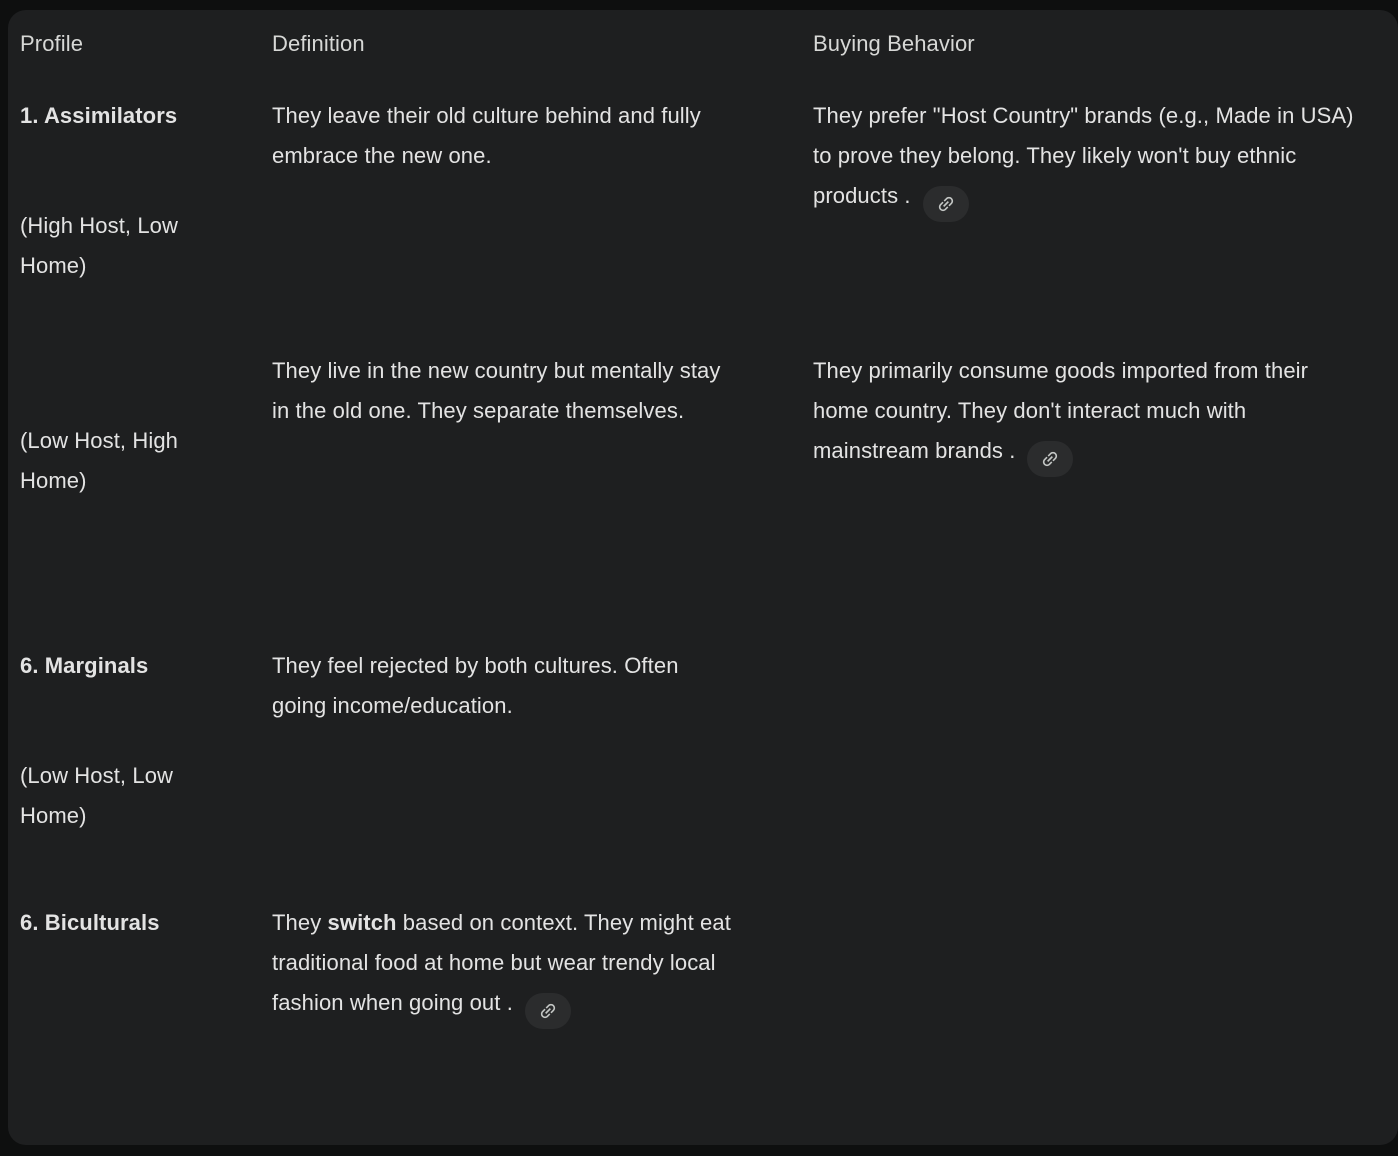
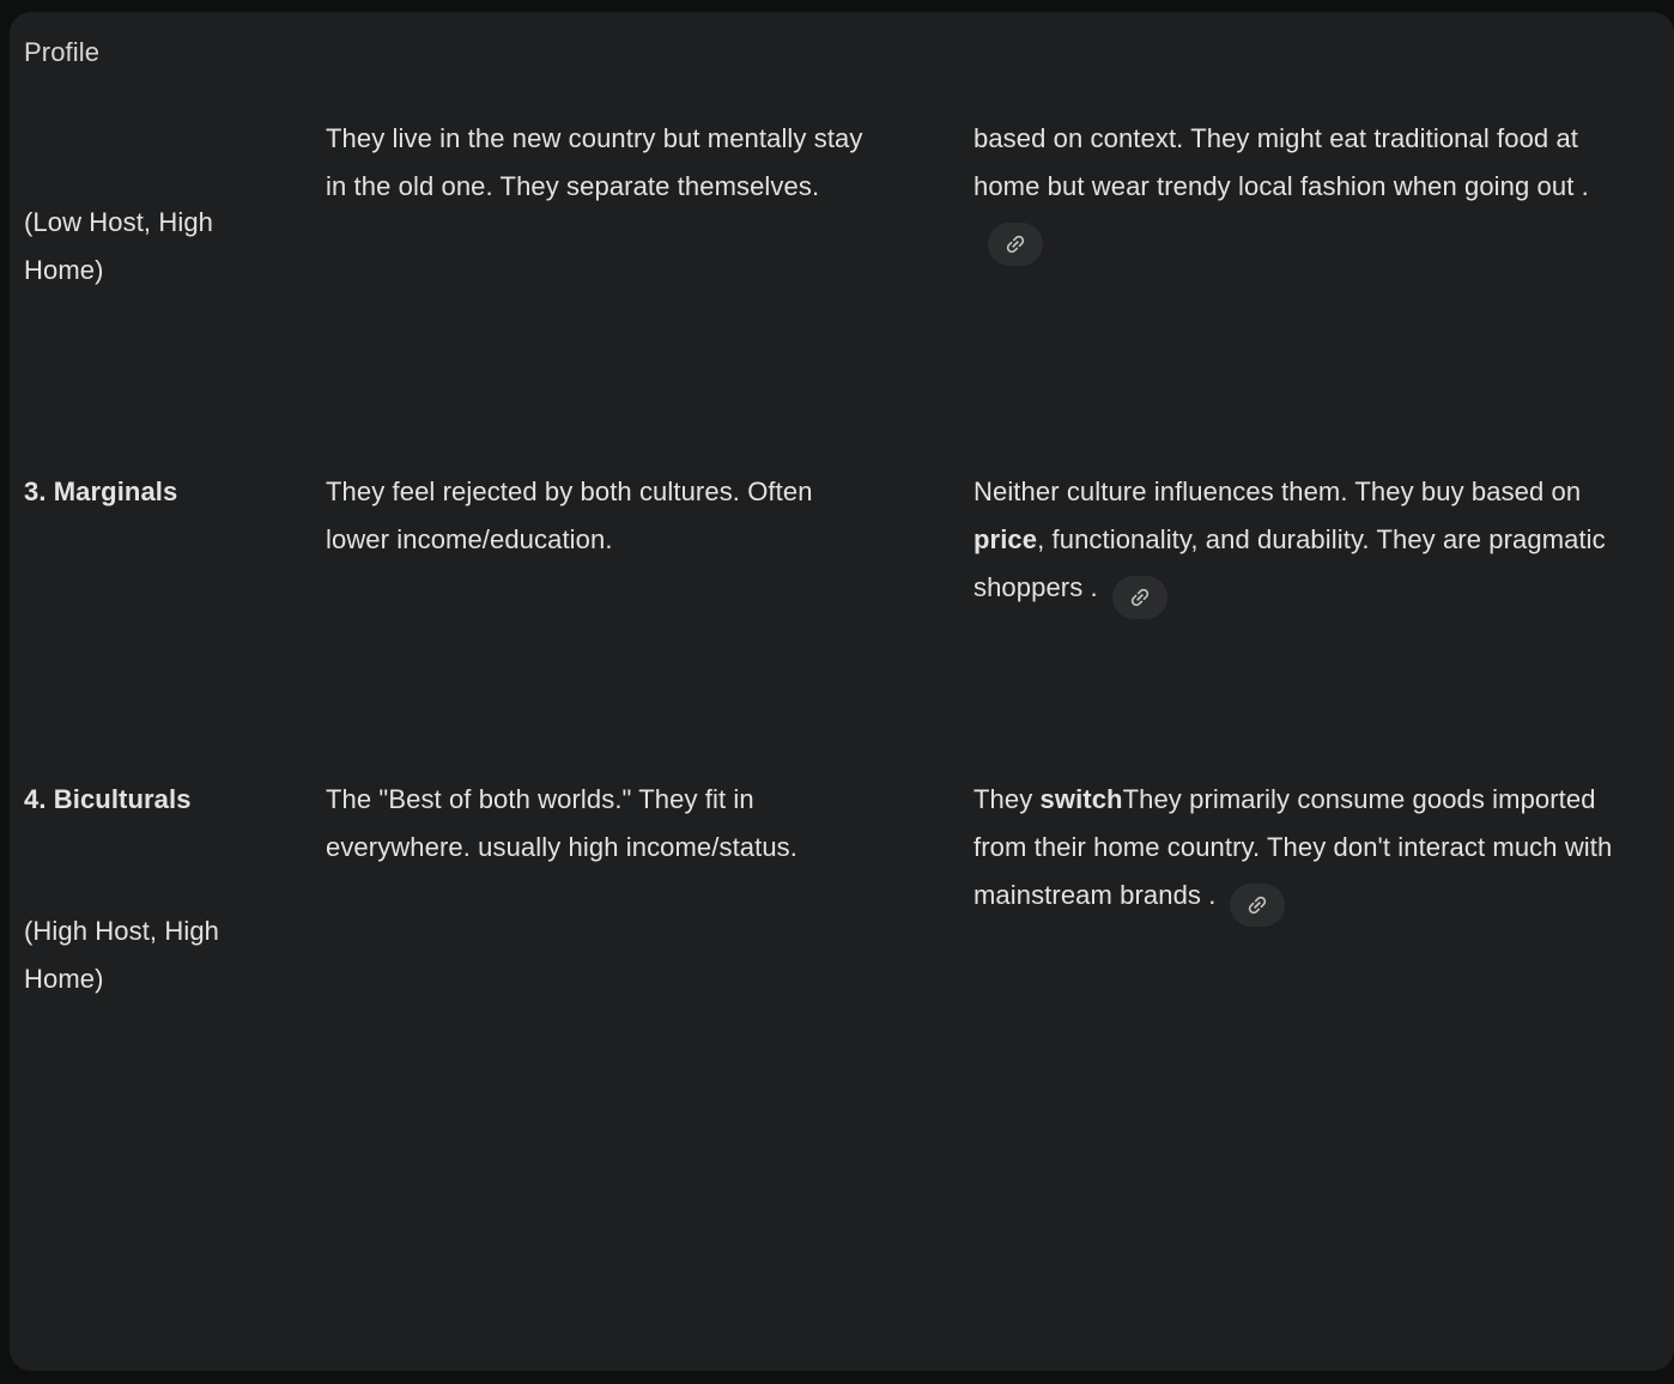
  Profile
- Definition
- Buying Behavior
- 1. Assimilators
- (High Host, Low Home)
- They leave their old culture behind and fully embrace the new one.
- They prefer "Host Country" brands (e.g., Made in USA) to prove they belong. They likely won't buy ethnic products .
  (Low Host, High Home)
  They live in the new country but mentally stay in the old one. They separate themselves.
- They primarily consume goods imported from their home country. They don't interact much with mainstream brands .
+ based on context. They might eat traditional food at home but wear trendy local fashion when going out .
- 6. Marginals
+ 3. Marginals
- (Low Host, Low Home)
- They feel rejected by both cultures. Often going income/education.
+ They feel rejected by both cultures. Often lower income/education.
+ Neither culture influences them. They buy based on price, functionality, and durability. They are pragmatic shoppers .
- 6. Biculturals
+ 4. Biculturals
+ (High Host, High Home)
+ The "Best of both worlds." They fit in everywhere. usually high income/status.
- They switch based on context. They might eat traditional food at home but wear trendy local fashion when going out .
+ They switchThey primarily consume goods imported from their home country. They don't interact much with mainstream brands .
